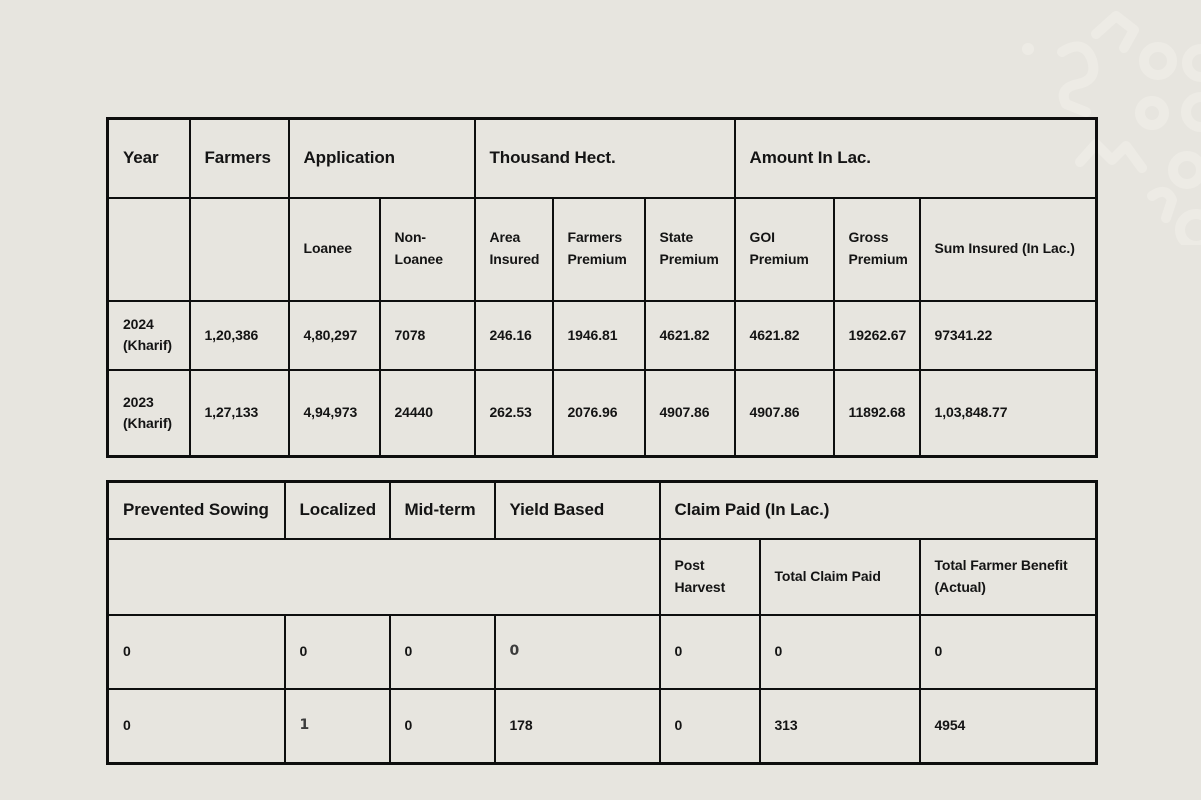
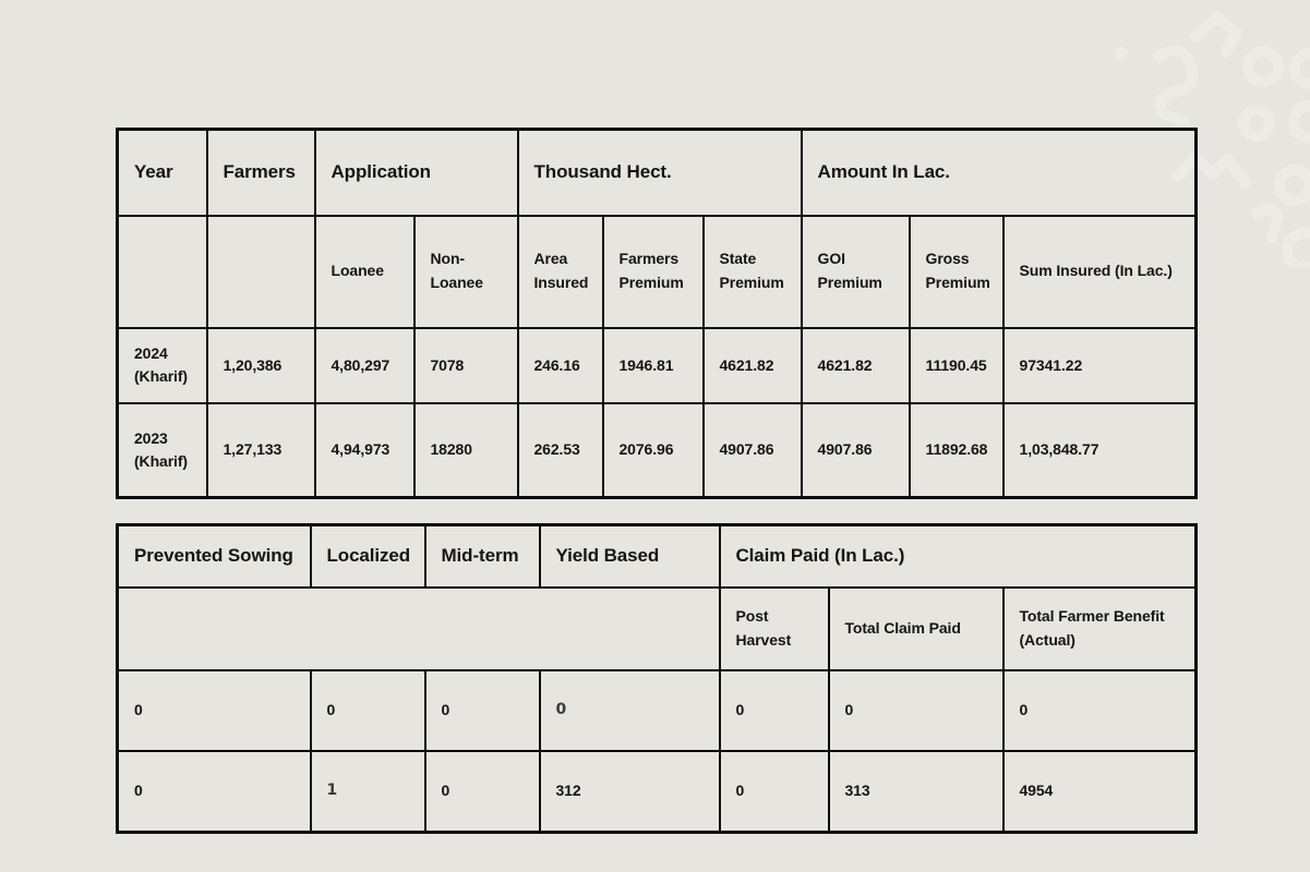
  Year	Farmers	Application	Thousand Hect.	Amount In Lac.
  		Loanee	Non- Loanee	Area Insured	Farmers Premium	State Premium	GOI Premium	Gross Premium	Sum Insured (In Lac.)
- 2024 (Kharif)	1,20,386	4,80,297	7078	246.16	1946.81	4621.82	4621.82	19262.67	97341.22
+ 2024 (Kharif)	1,20,386	4,80,297	7078	246.16	1946.81	4621.82	4621.82	11190.45	97341.22
- 2023 (Kharif)	1,27,133	4,94,973	24440	262.53	2076.96	4907.86	4907.86	11892.68	1,03,848.77
+ 2023 (Kharif)	1,27,133	4,94,973	18280	262.53	2076.96	4907.86	4907.86	11892.68	1,03,848.77
  Prevented Sowing	Localized	Mid-term	Yield Based	Claim Paid (In Lac.)
  	Post Harvest	Total Claim Paid	Total Farmer Benefit (Actual)
  0	0	0	0	0	0	0
- 0	1	0	178	0	313	4954
+ 0	1	0	312	0	313	4954
